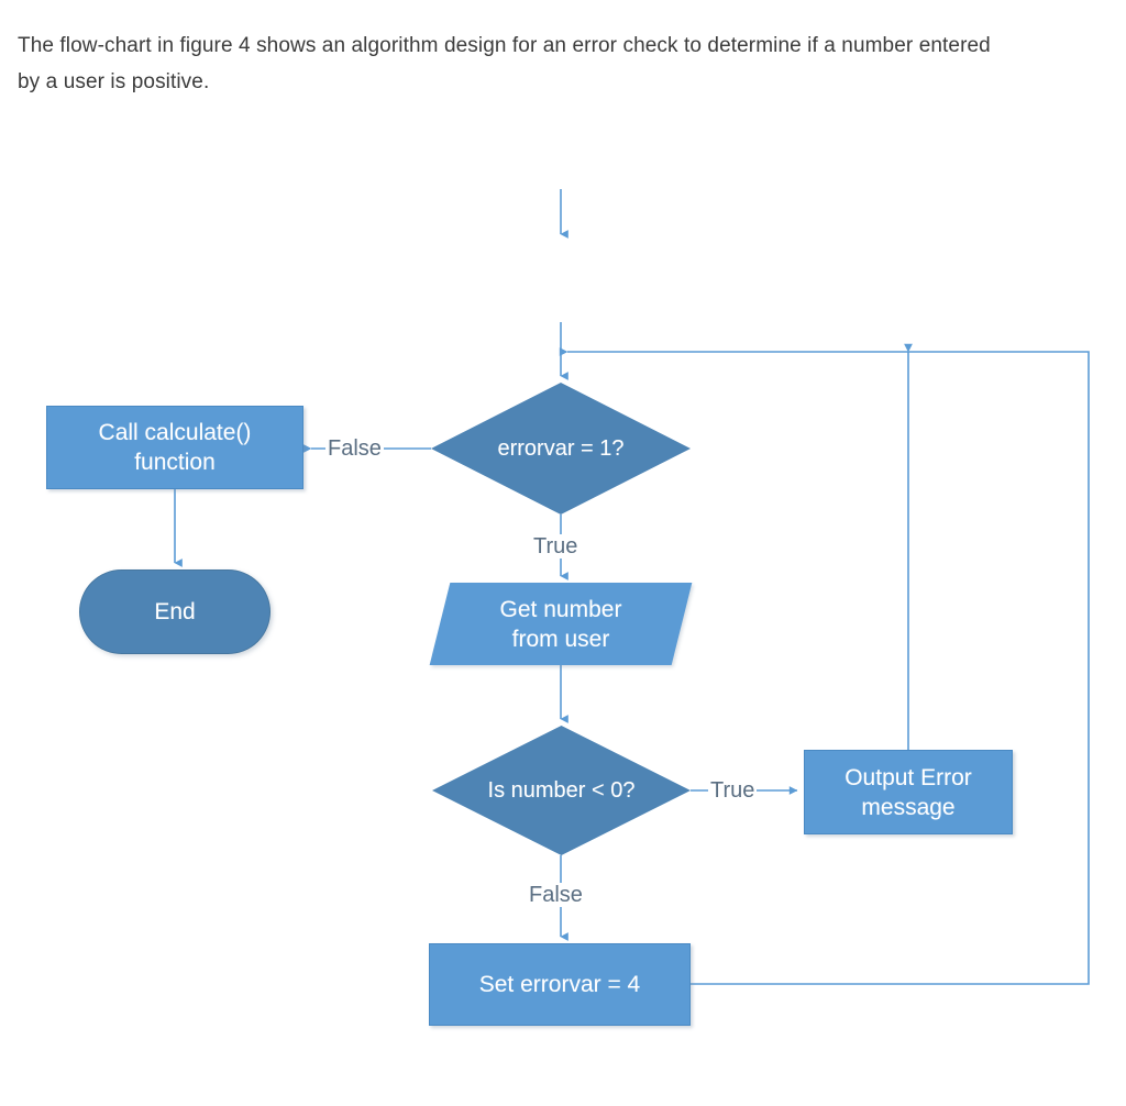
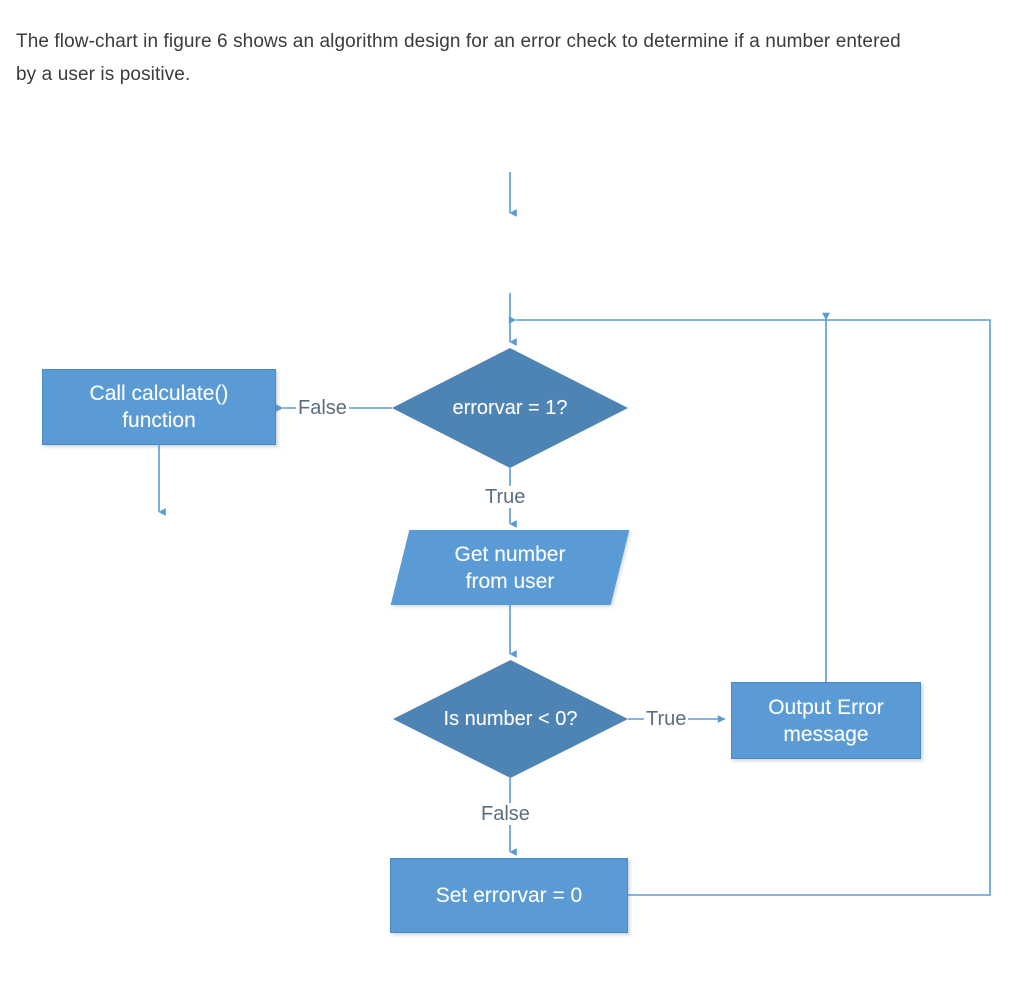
- The flow-chart in figure 4 shows an algorithm design for an error check to determine if a number entered by a user is positive.
+ The flow-chart in figure 6 shows an algorithm design for an error check to determine if a number entered by a user is positive.
  errorvar = 1?
  Call calculate()
  function
- End
  Get number
  from user
  Is number < 0?
  Output Error
  message
- Set errorvar = 4
+ Set errorvar = 0
  False
  True
  True
  False
